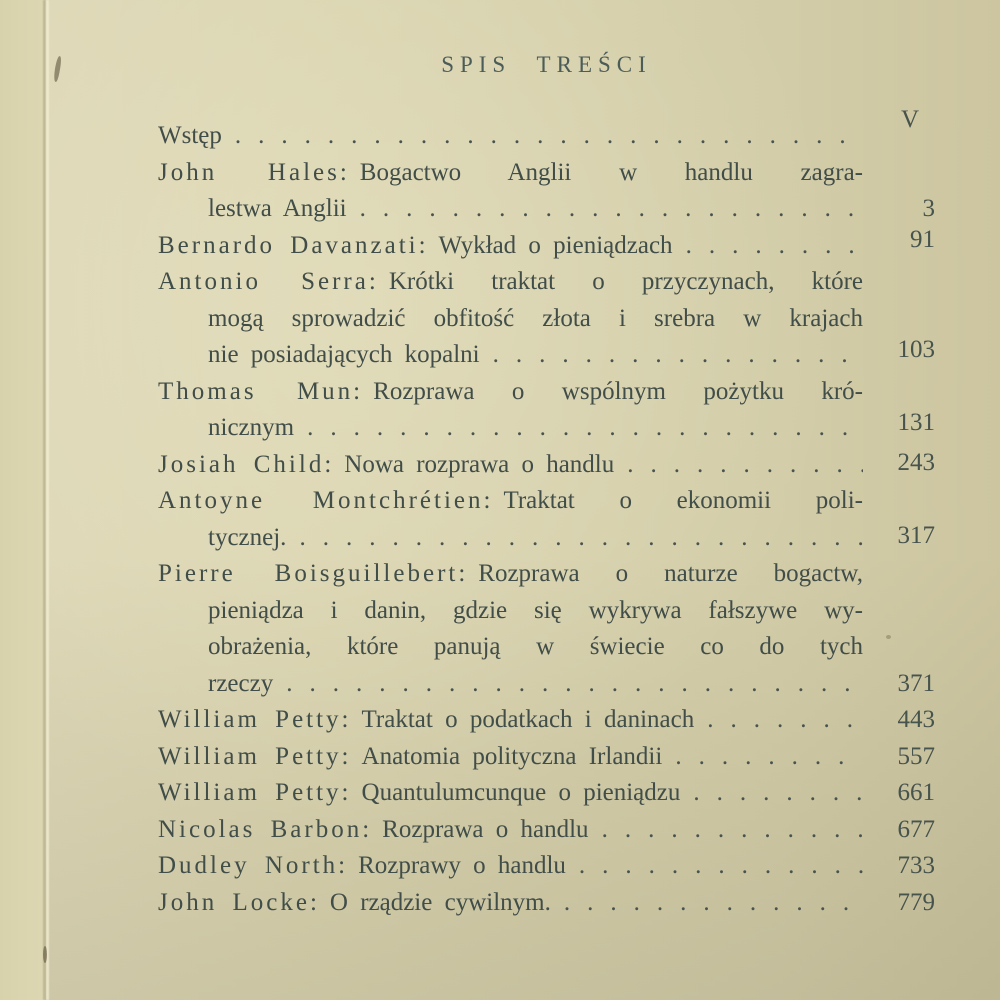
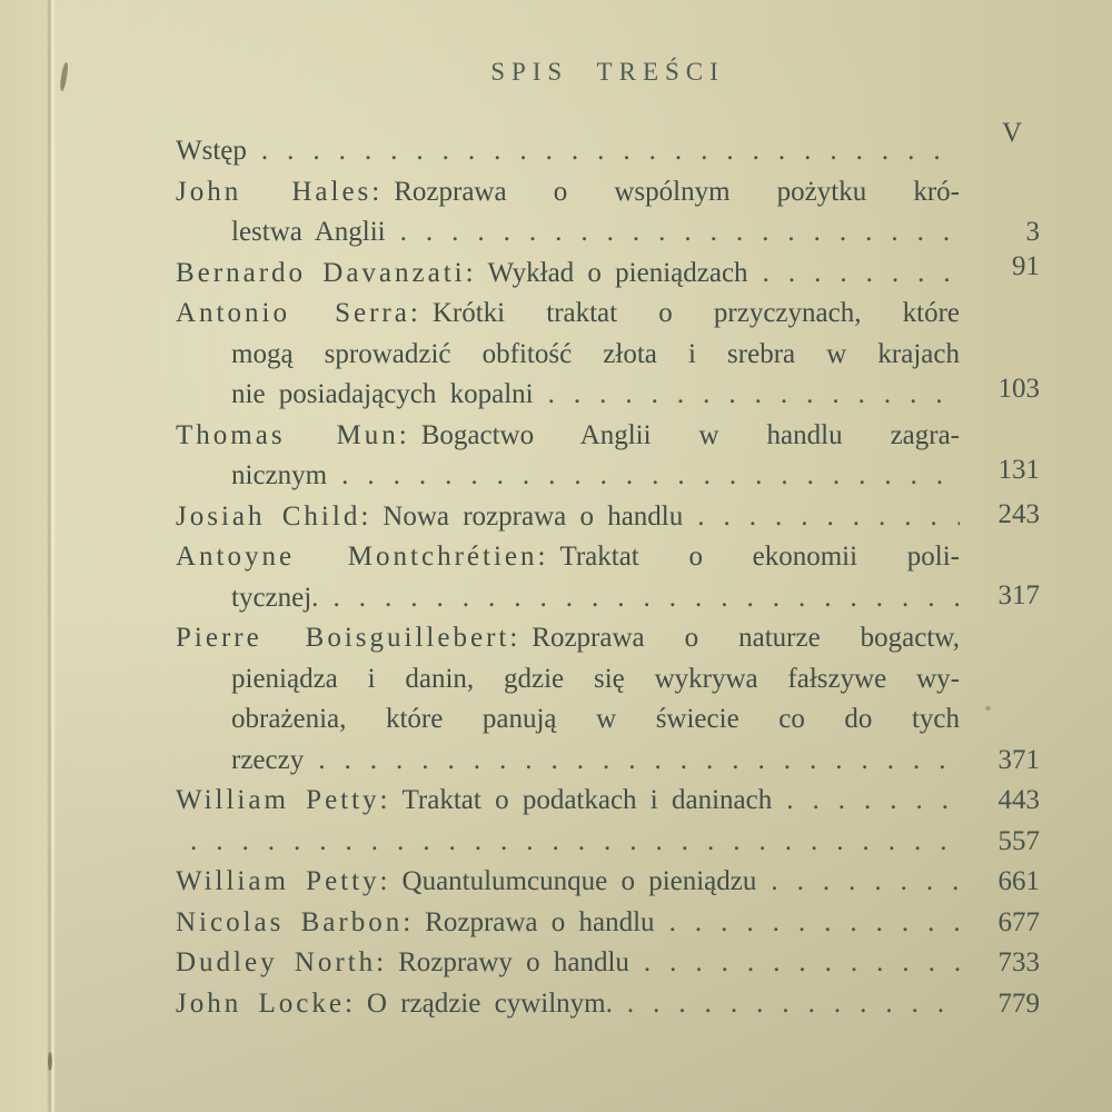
  SPIS TREŚCI
  Wstęp
  V
- John Hales: Bogactwo Anglii w handlu zagra-
+ John Hales: Rozprawa o wspólnym pożytku kró-
  lestwa Anglii
  3
  Bernardo Davanzati: Wykład o pieniądzach
  91
  Antonio Serra: Krótki traktat o przyczynach, które
  mogą sprowadzić obfitość złota i srebra w krajach
  nie posiadających kopalni
  103
- Thomas Mun: Rozprawa o wspólnym pożytku kró-
+ Thomas Mun: Bogactwo Anglii w handlu zagra-
  nicznym
  131
  Josiah Child: Nowa rozprawa o handlu
  243
  Antoyne Montchrétien: Traktat o ekonomii poli-
  tycznej.
  317
  Pierre Boisguillebert: Rozprawa o naturze bogactw,
  pieniądza i danin, gdzie się wykrywa fałszywe wy-
  obrażenia, które panują w świecie co do tych
  rzeczy
  371
  William Petty: Traktat o podatkach i daninach
  443
- William Petty: Anatomia polityczna Irlandii
  557
  William Petty: Quantulumcunque o pieniądzu
  661
  Nicolas Barbon: Rozprawa o handlu
  677
  Dudley North: Rozprawy o handlu
  733
  John Locke: O rządzie cywilnym.
  779
